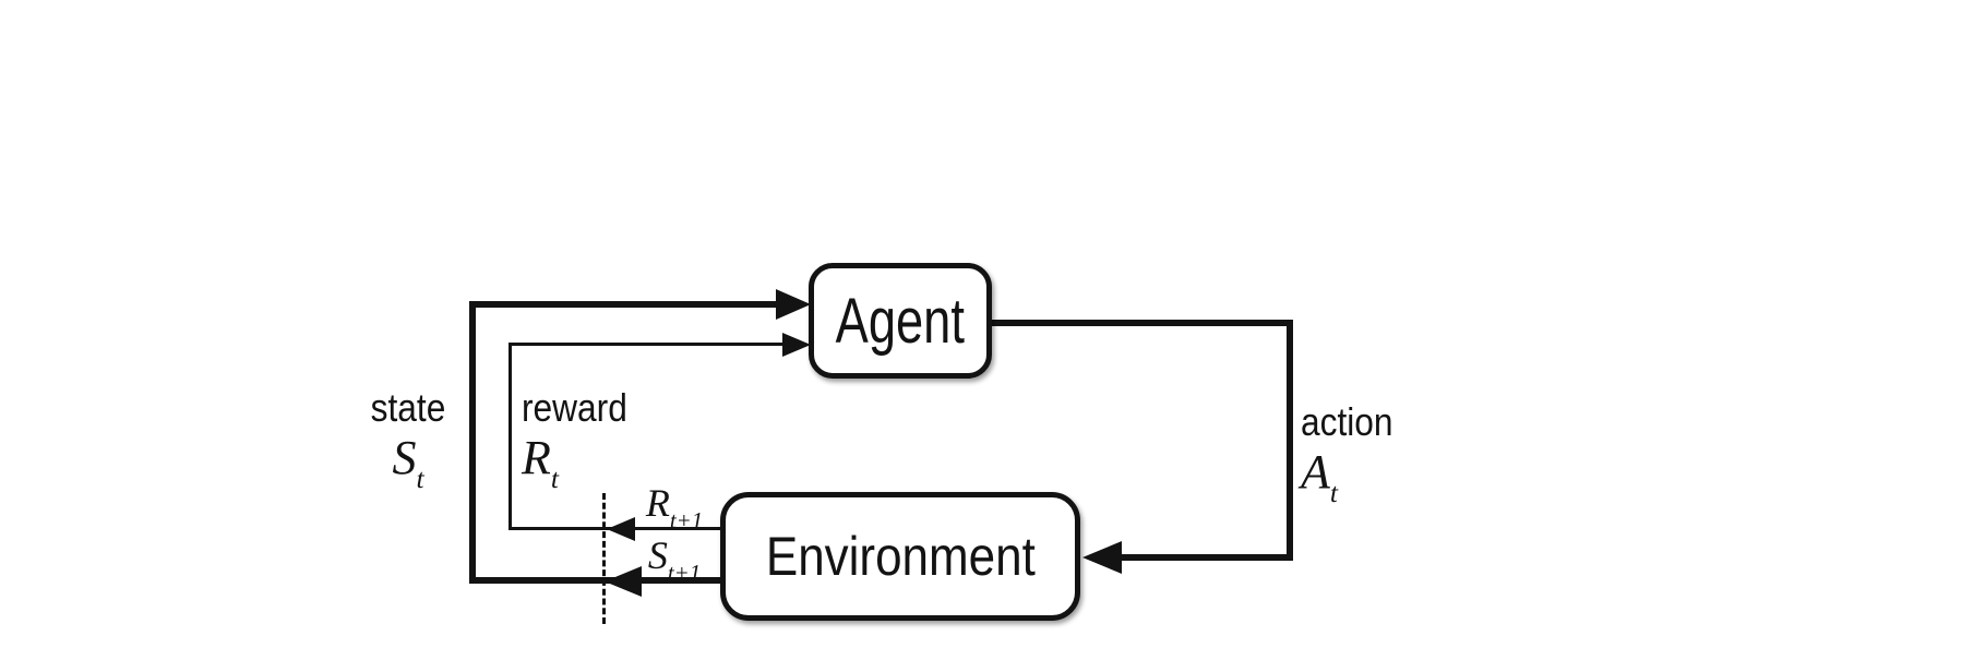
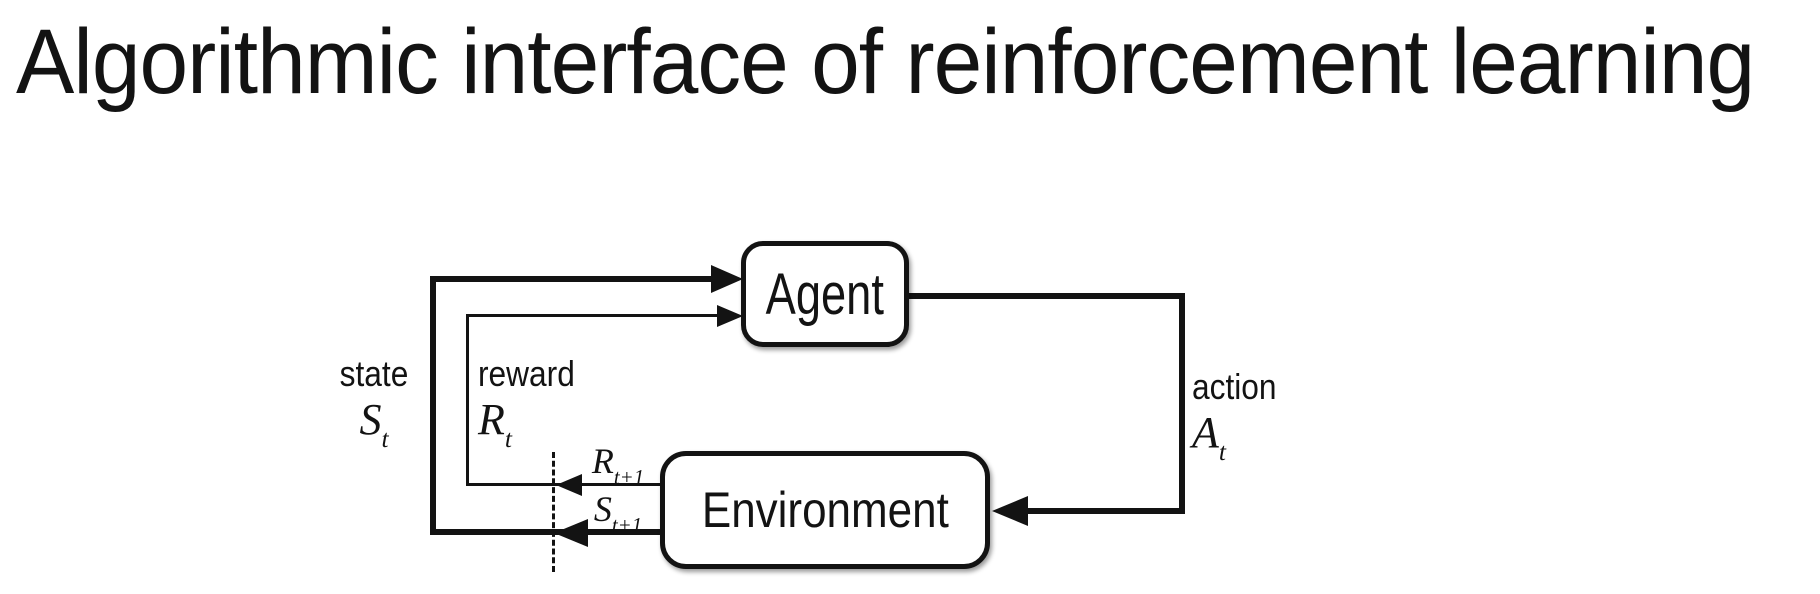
+ Algorithmic interface of reinforcement learning
  Agent
  Environment
  state
  St
  reward
  Rt
  action
  At
  Rt+1
  St+1
